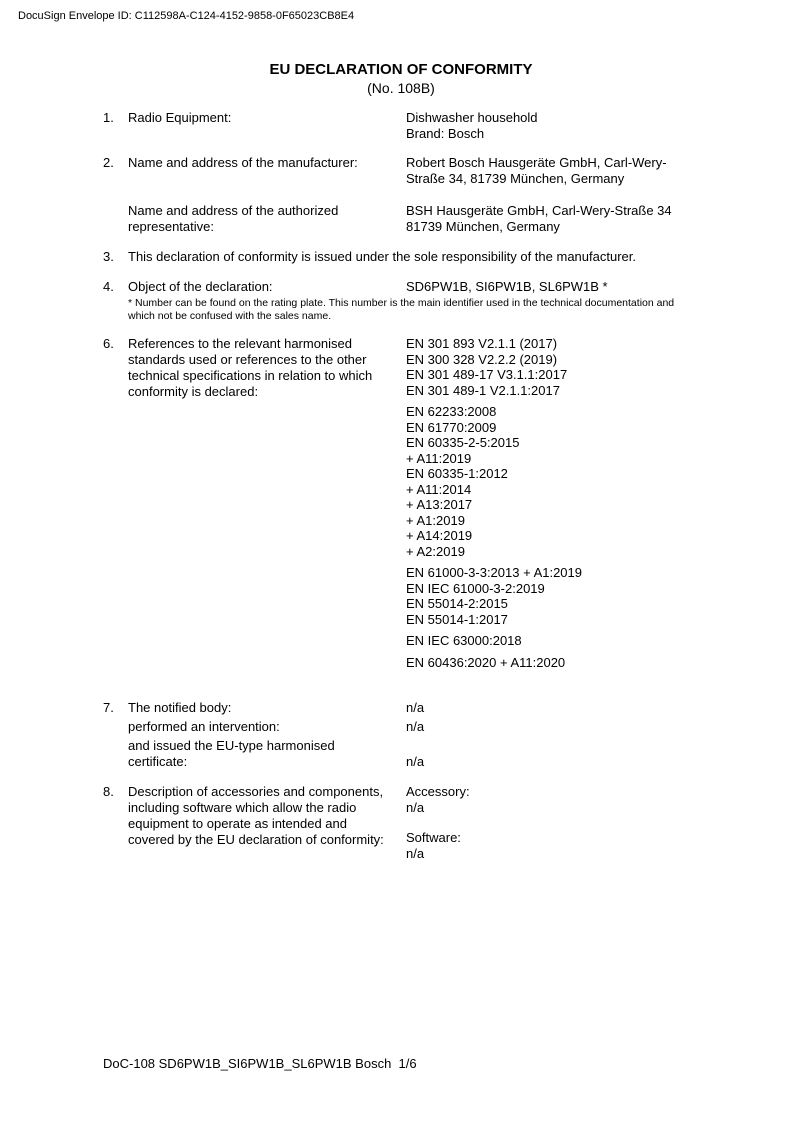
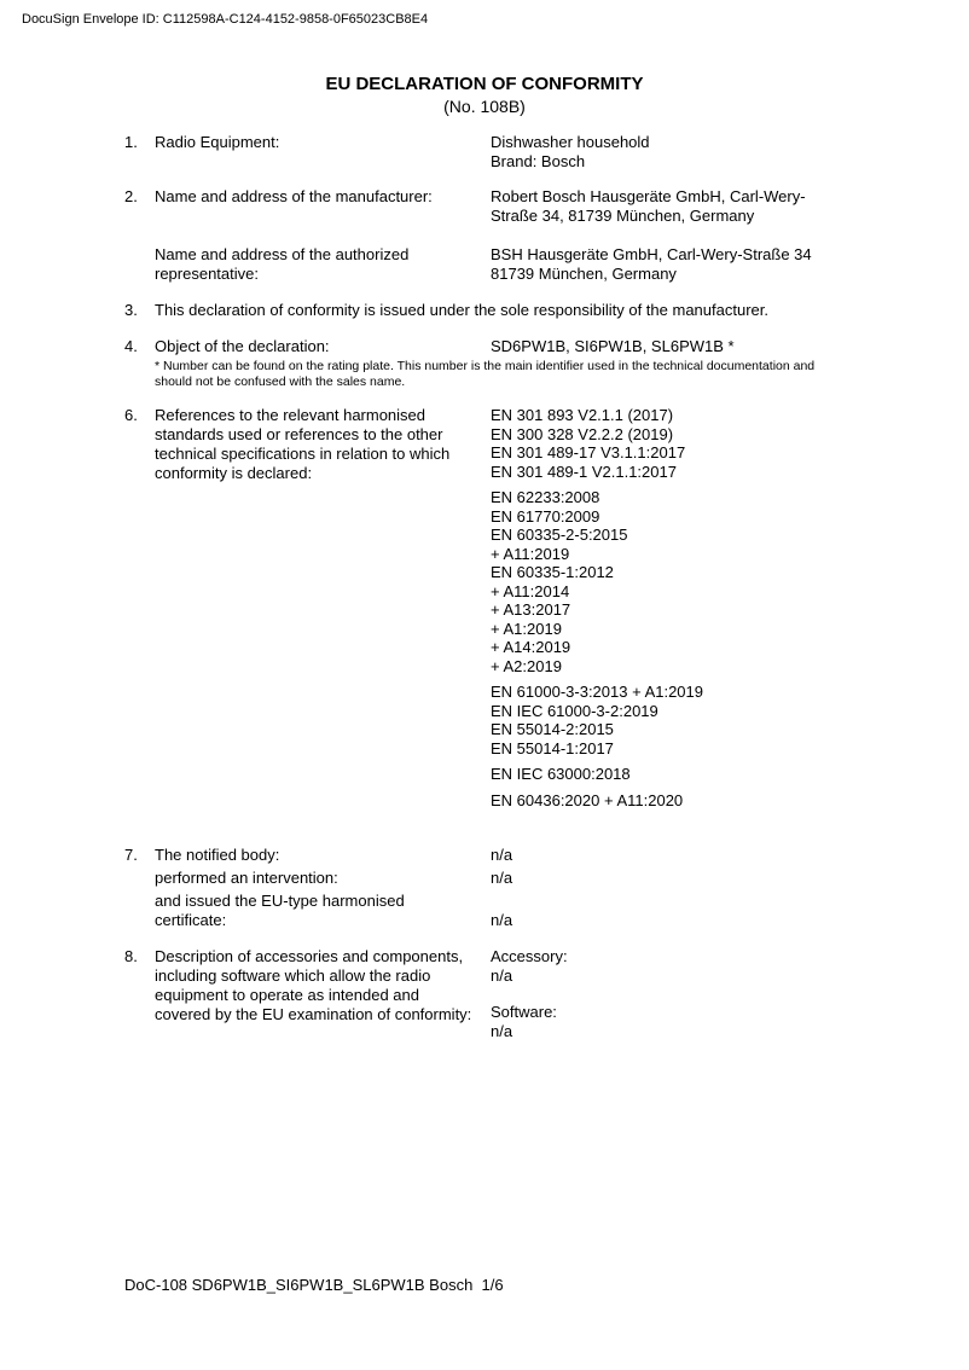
  DocuSign Envelope ID: C112598A-C124-4152-9858-0F65023CB8E4
  EU DECLARATION OF CONFORMITY
  (No. 108B)
  1.
  Radio Equipment:
  Dishwasher household
  Brand: Bosch
  2.
  Name and address of the manufacturer:
  Robert Bosch Hausgeräte GmbH, Carl-Wery-Straße 34, 81739 München, Germany
  Name and address of the authorized representative:
  BSH Hausgeräte GmbH, Carl-Wery-Straße 34 81739 München, Germany
  3.
  This declaration of conformity is issued under the sole responsibility of the manufacturer.
  4.
  Object of the declaration:
  SD6PW1B, SI6PW1B, SL6PW1B *
- * Number can be found on the rating plate. This number is the main identifier used in the technical documentation and which not be confused with the sales name.
+ * Number can be found on the rating plate. This number is the main identifier used in the technical documentation and should not be confused with the sales name.
  6.
  References to the relevant harmonised standards used or references to the other technical specifications in relation to which conformity is declared:
  EN 301 893 V2.1.1 (2017)
  EN 300 328 V2.2.2 (2019)
  EN 301 489-17 V3.1.1:2017
  EN 301 489-1 V2.1.1:2017
  EN 62233:2008
  EN 61770:2009
  EN 60335-2-5:2015
  + A11:2019
  EN 60335-1:2012
  + A11:2014
  + A13:2017
  + A1:2019
  + A14:2019
  + A2:2019
  EN 61000-3-3:2013 + A1:2019
  EN IEC 61000-3-2:2019
  EN 55014-2:2015
  EN 55014-1:2017
  EN IEC 63000:2018
  EN 60436:2020 + A11:2020
  7.
  The notified body:
  n/a
  performed an intervention:
  n/a
  and issued the EU-type harmonised certificate:
  n/a
  8.
- Description of accessories and components, including software which allow the radio equipment to operate as intended and covered by the EU declaration of conformity:
+ Description of accessories and components, including software which allow the radio equipment to operate as intended and covered by the EU examination of conformity:
  Accessory:
  n/a
  Software:
  n/a
  DoC-108 SD6PW1B_SI6PW1B_SL6PW1B Bosch 1/6
